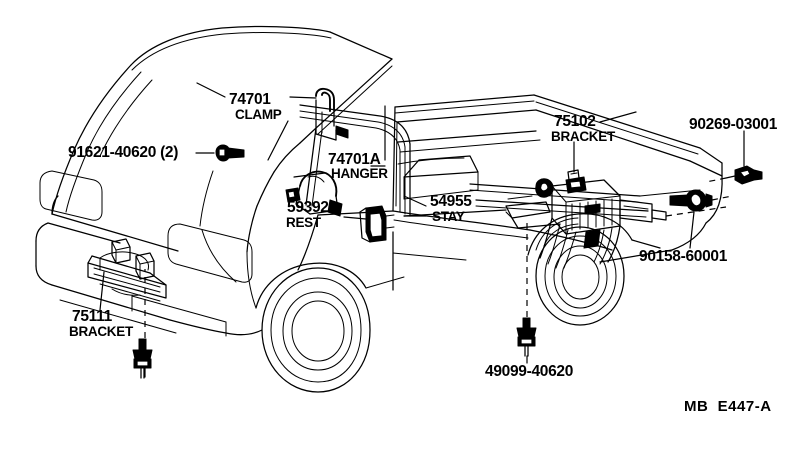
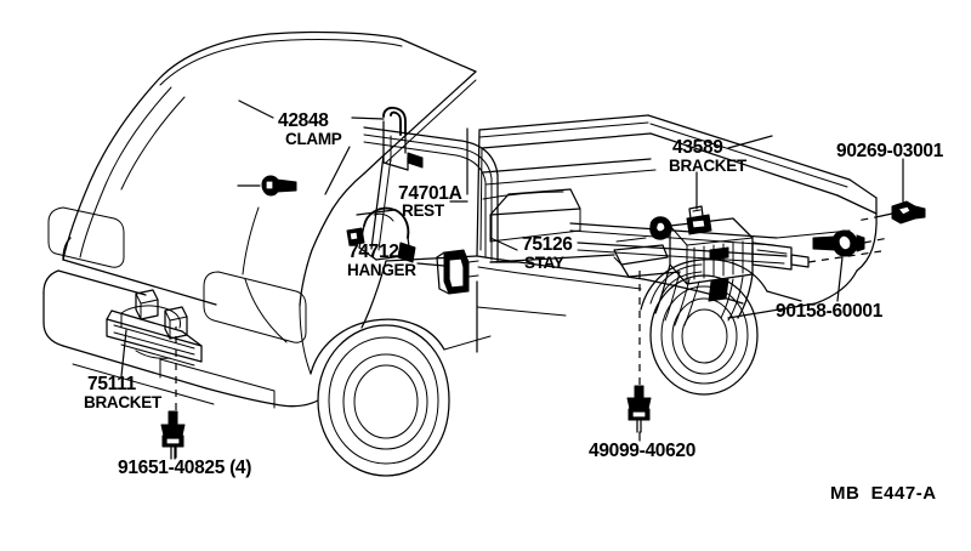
- 74701
+ 42848
  CLAMP
- 91621-40620 (2)
  74701A
- HANGER
+ REST
- 59392
+ 74712
- REST
+ HANGER
- 54955
+ 75126
  STAY
- 75102
+ 43589
  BRACKET
  90269-03001
  90158-60001
  75111
  BRACKET
+ 91651-40825 (4)
  49099-40620
  MB E447-A
